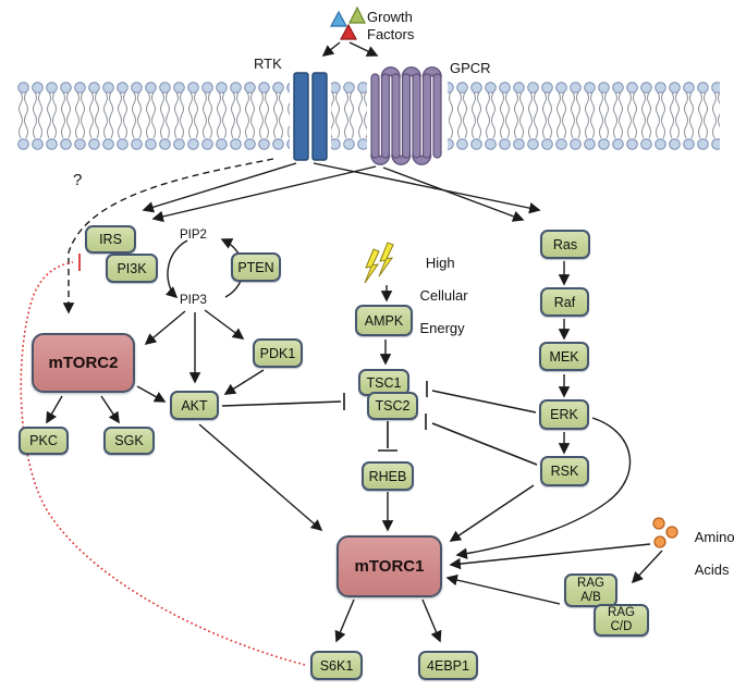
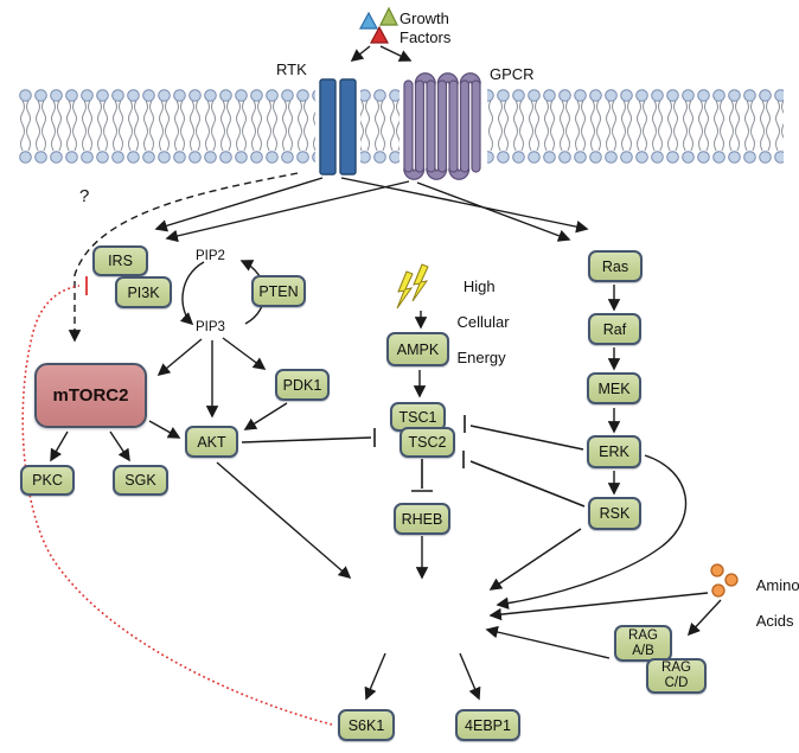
  RTK
  GPCR
  Growth
  Factors
  ?
  PIP2
  PIP3
  High
  Cellular
  Energy
  Amino
  Acids
  IRS
  PI3K
  PTEN
  mTORC2
  PDK1
  AKT
  PKC
  SGK
  AMPK
  TSC1
  TSC2
  RHEB
- mTORC1
  S6K1
  4EBP1
  Ras
  Raf
  MEK
  ERK
  RSK
  RAG
  A/B
  RAG
  C/D
